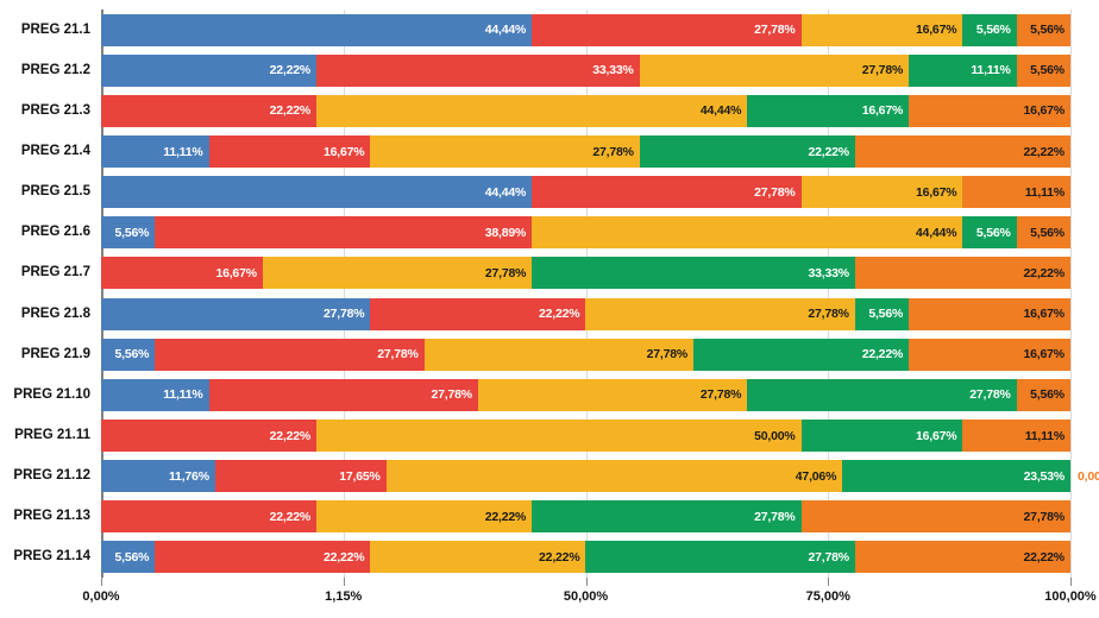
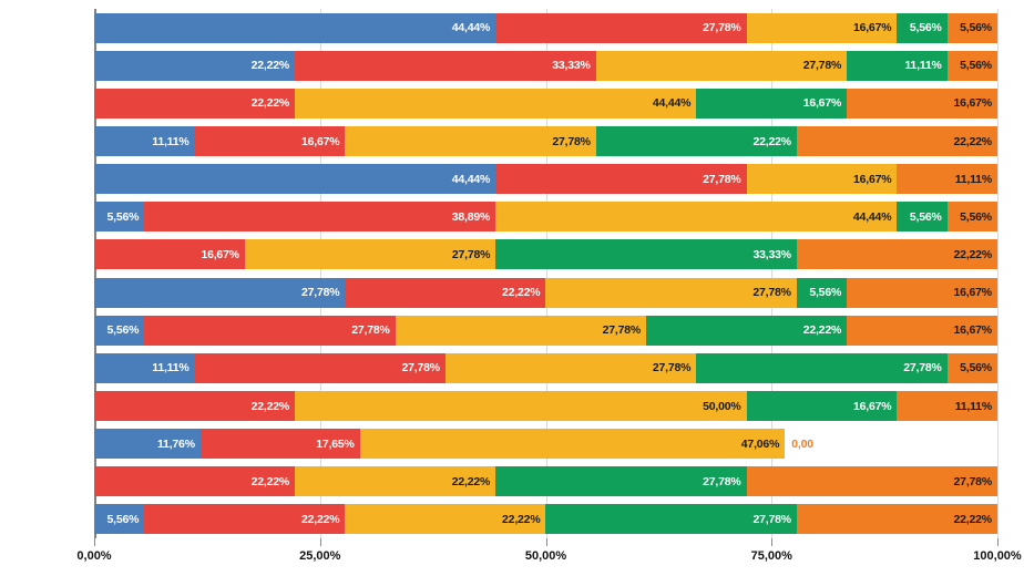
- PREG 21.1
- PREG 21.2
- PREG 21.3
- PREG 21.4
- PREG 21.5
- PREG 21.6
- PREG 21.7
- PREG 21.8
- PREG 21.9
- PREG 21.10
- PREG 21.11
- PREG 21.12
- PREG 21.13
- PREG 21.14
  44,44%
  27,78%
  16,67%
  5,56%
  5,56%
  22,22%
  33,33%
  27,78%
  11,11%
  5,56%
  22,22%
  44,44%
  16,67%
  16,67%
  11,11%
  16,67%
  27,78%
  22,22%
  22,22%
  44,44%
  27,78%
  16,67%
  11,11%
  5,56%
  38,89%
  44,44%
  5,56%
  5,56%
  16,67%
  27,78%
  33,33%
  22,22%
  27,78%
  22,22%
  27,78%
  5,56%
  16,67%
  5,56%
  27,78%
  27,78%
  22,22%
  16,67%
  11,11%
  27,78%
  27,78%
  27,78%
  5,56%
  22,22%
  50,00%
  16,67%
  11,11%
  11,76%
  17,65%
  47,06%
- 23,53%
  0,00
  22,22%
  22,22%
  27,78%
  27,78%
  5,56%
  22,22%
  22,22%
  27,78%
  22,22%
  0,00%
- 1,15%
+ 25,00%
  50,00%
  75,00%
  100,00%
